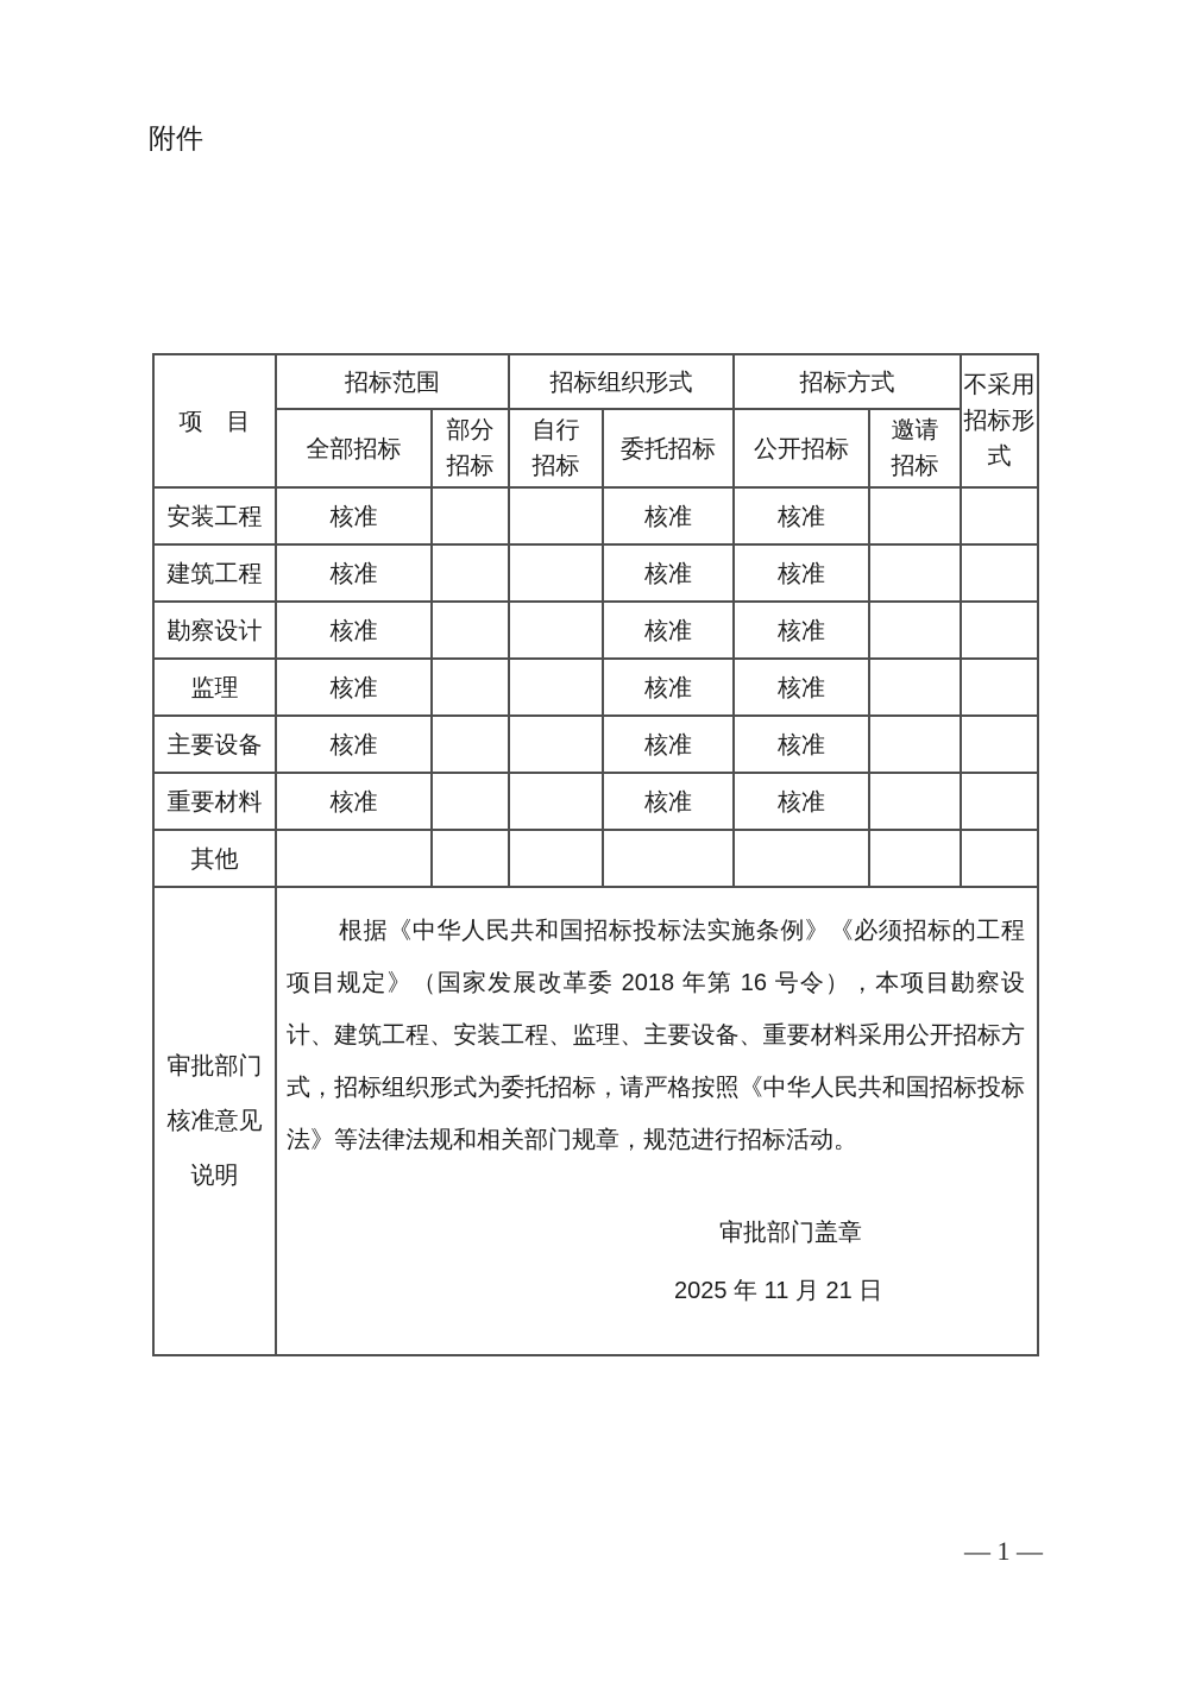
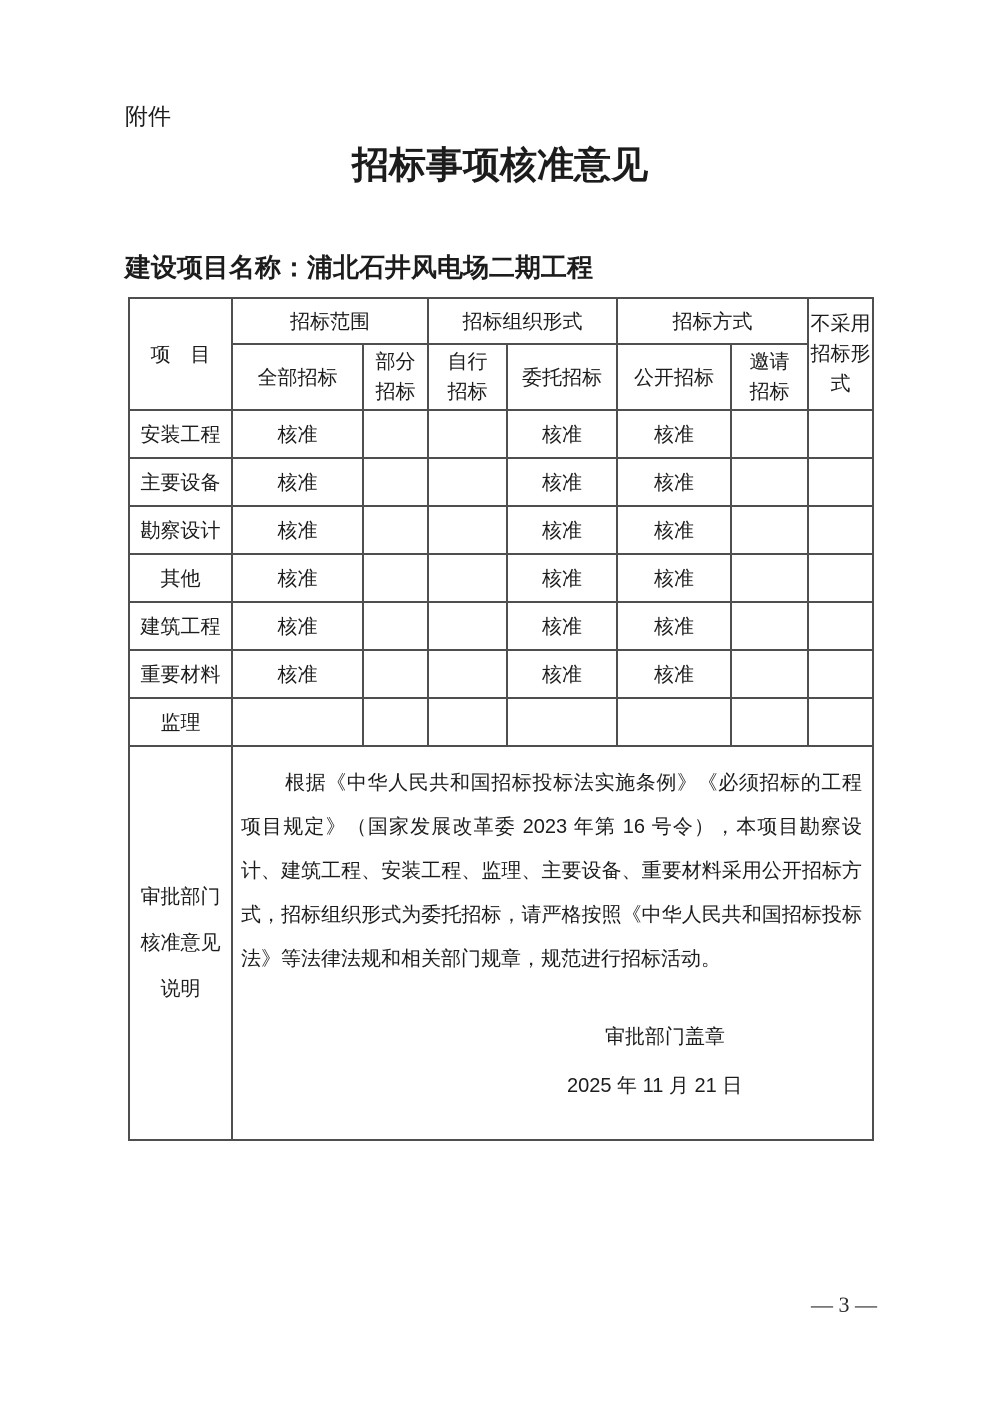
  附件
+ 招标事项核准意见
+ 建设项目名称：浦北石井风电场二期工程
  项 目	招标范围	招标组织形式	招标方式	不采用 招标形 式
  全部招标	部分 招标	自行 招标	委托招标	公开招标	邀请 招标
  安装工程	核准			核准	核准
- 建筑工程	核准			核准	核准
+ 主要设备	核准			核准	核准
  勘察设计	核准			核准	核准
- 监理	核准			核准	核准
+ 其他	核准			核准	核准
- 主要设备	核准			核准	核准
+ 建筑工程	核准			核准	核准
  重要材料	核准			核准	核准
- 其他
+ 监理
- 审批部门 核准意见 说明	根据《中华人民共和国招标投标法实施条例》《必须招标的工程项目规定》（国家发展改革委 2018 年第 16 号令），本项目勘察设计、建筑工程、安装工程、监理、主要设备、重要材料采用公开招标方式，招标组织形式为委托招标，请严格按照《中华人民共和国招标投标法》等法律法规和相关部门规章，规范进行招标活动。 审批部门盖章 2025 年 11 月 21 日
+ 审批部门 核准意见 说明	根据《中华人民共和国招标投标法实施条例》《必须招标的工程项目规定》（国家发展改革委 2023 年第 16 号令），本项目勘察设计、建筑工程、安装工程、监理、主要设备、重要材料采用公开招标方式，招标组织形式为委托招标，请严格按照《中华人民共和国招标投标法》等法律法规和相关部门规章，规范进行招标活动。 审批部门盖章 2025 年 11 月 21 日
- — 1 —
+ — 3 —
